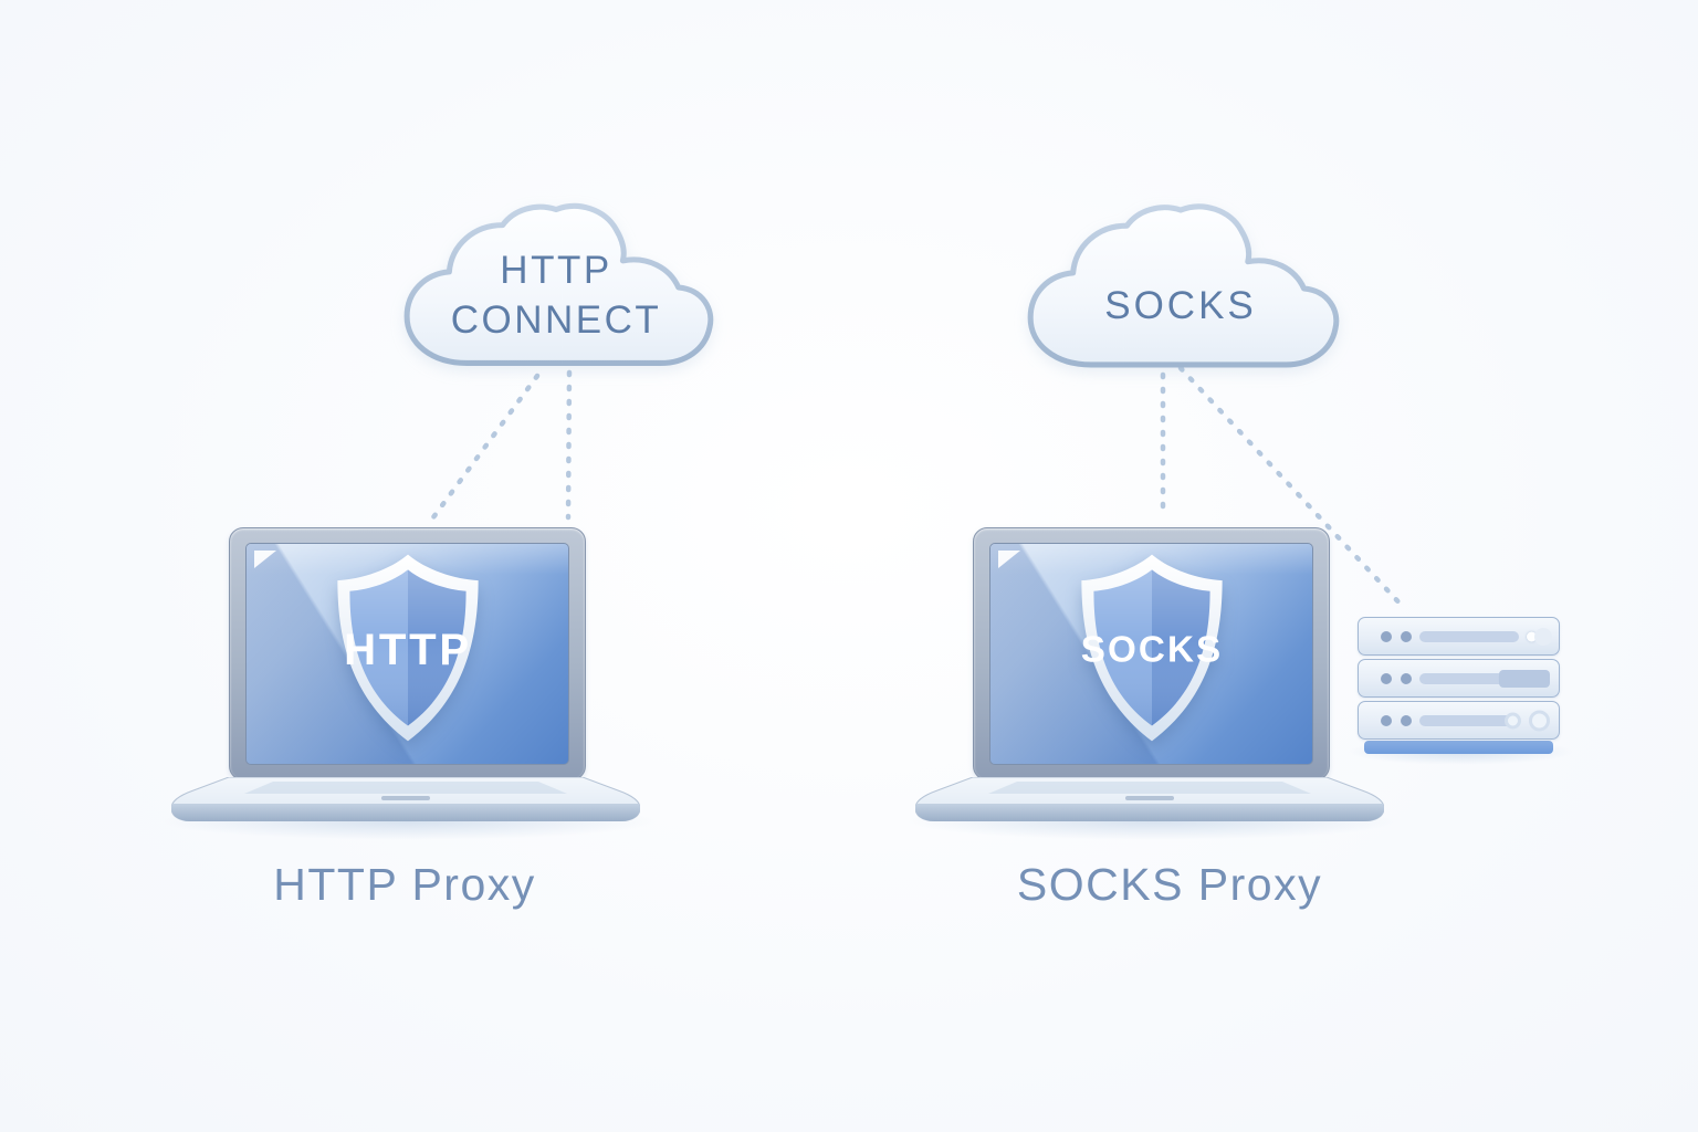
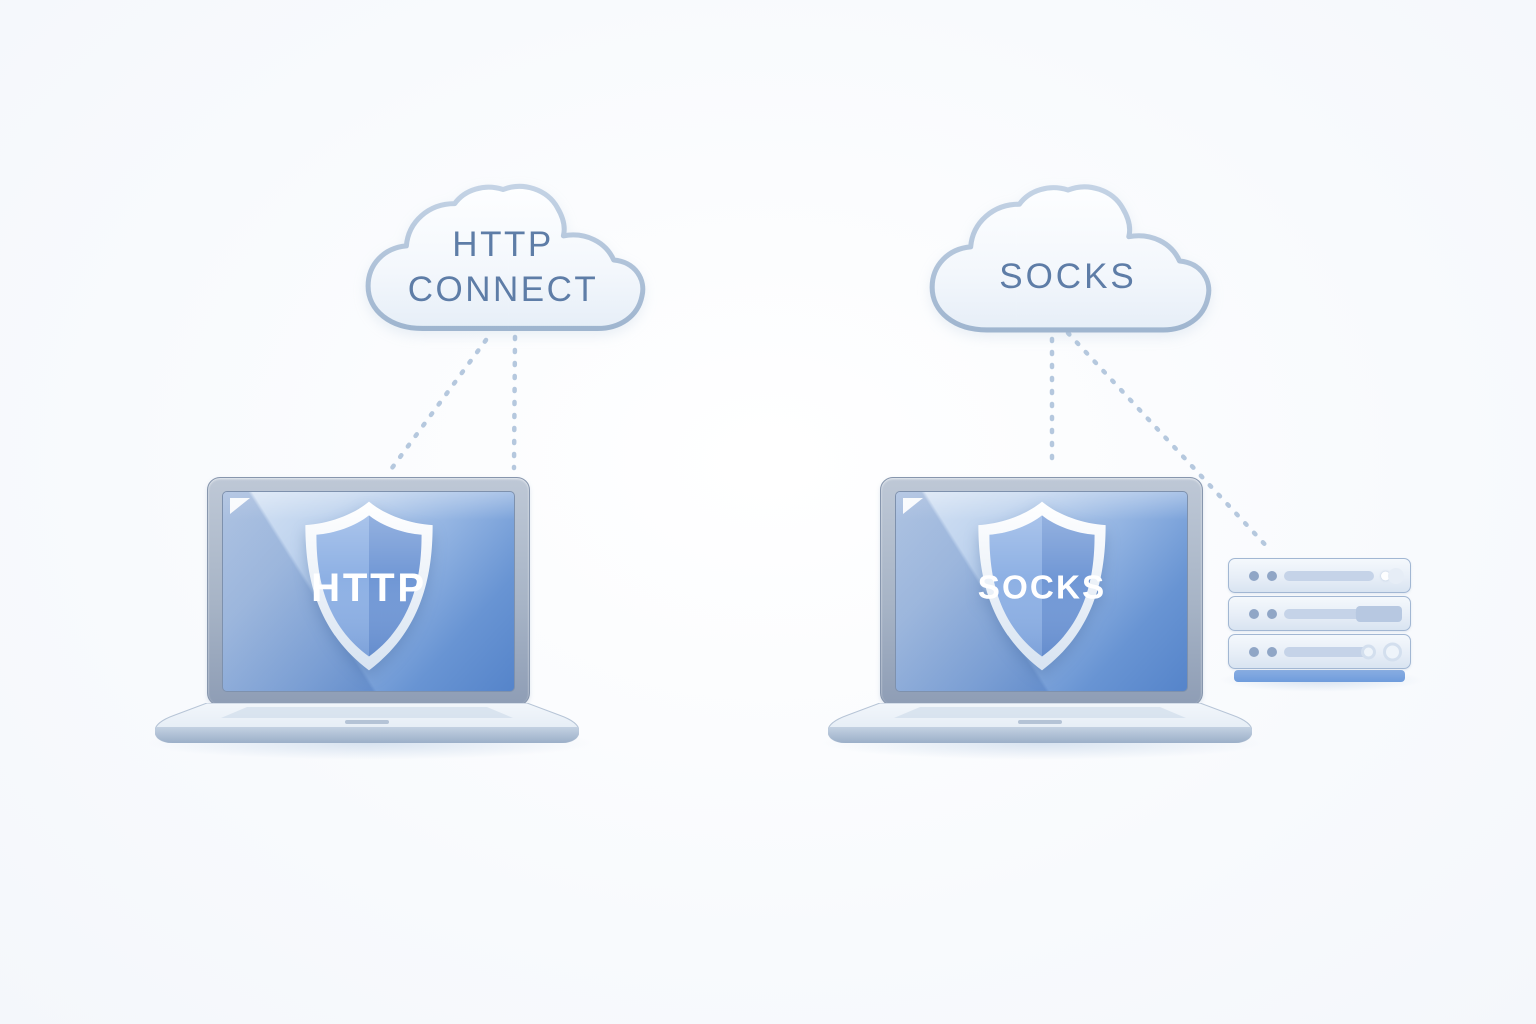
  HTTP
  CONNECT
  SOCKS
  HTTP
  SOCKS
- HTTP Proxy
- SOCKS Proxy
